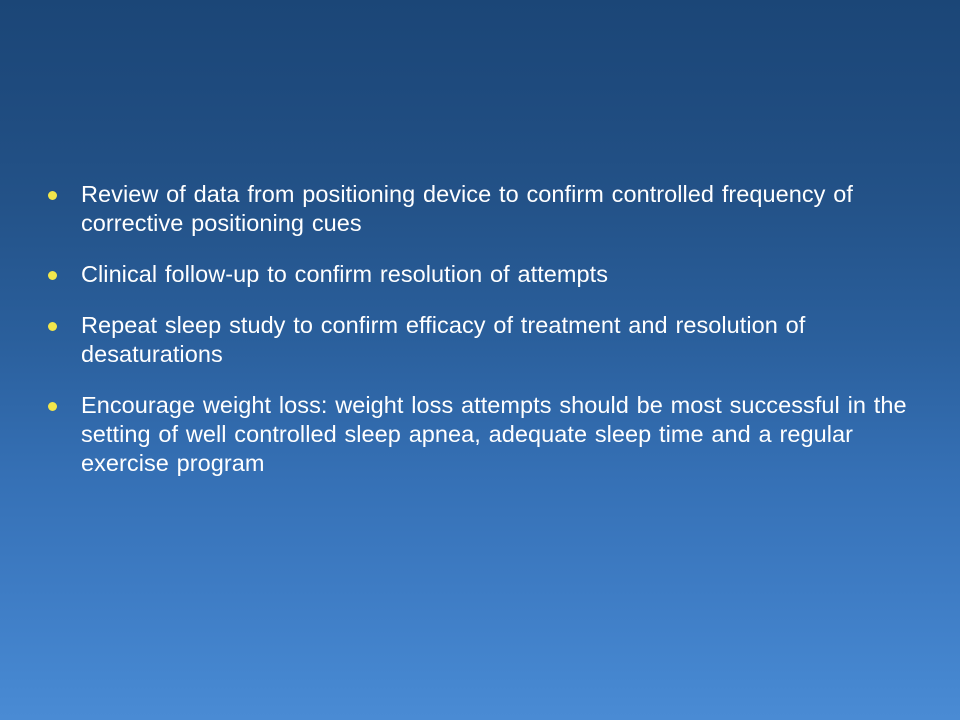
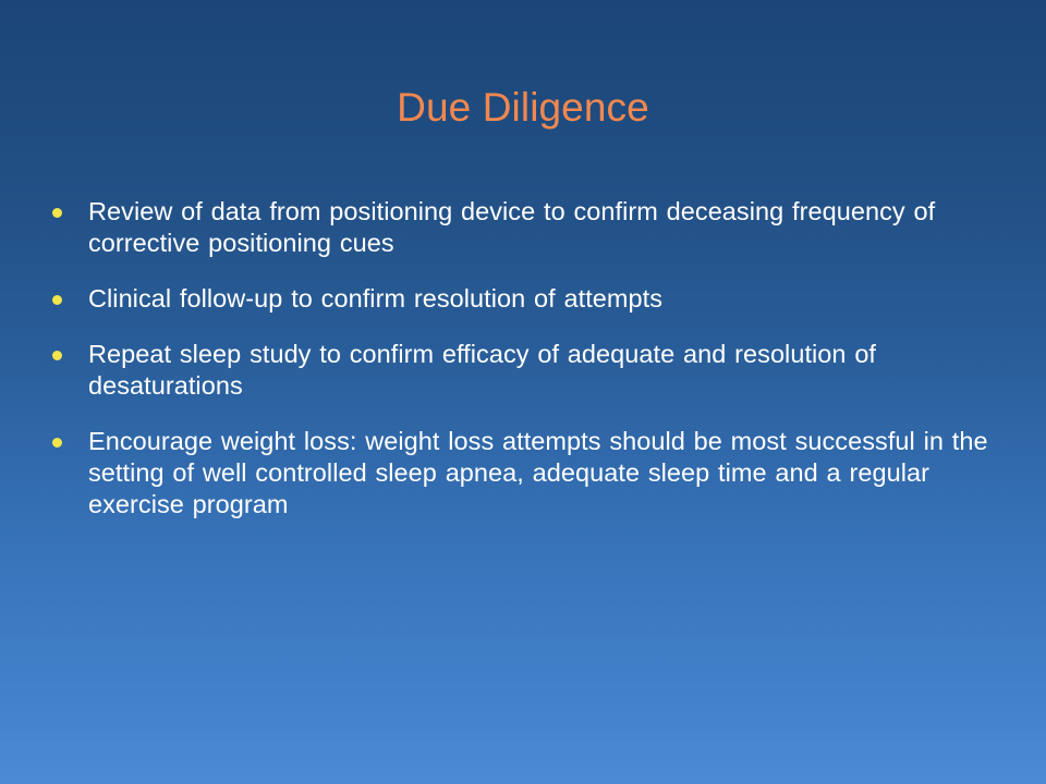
+ Due Diligence
- Review of data from positioning device to confirm controlled frequency of corrective positioning cues
+ Review of data from positioning device to confirm deceasing frequency of corrective positioning cues
  Clinical follow-up to confirm resolution of attempts
- Repeat sleep study to confirm efficacy of treatment and resolution of desaturations
+ Repeat sleep study to confirm efficacy of adequate and resolution of desaturations
  Encourage weight loss: weight loss attempts should be most successful in the setting of well controlled sleep apnea, adequate sleep time and a regular exercise program
